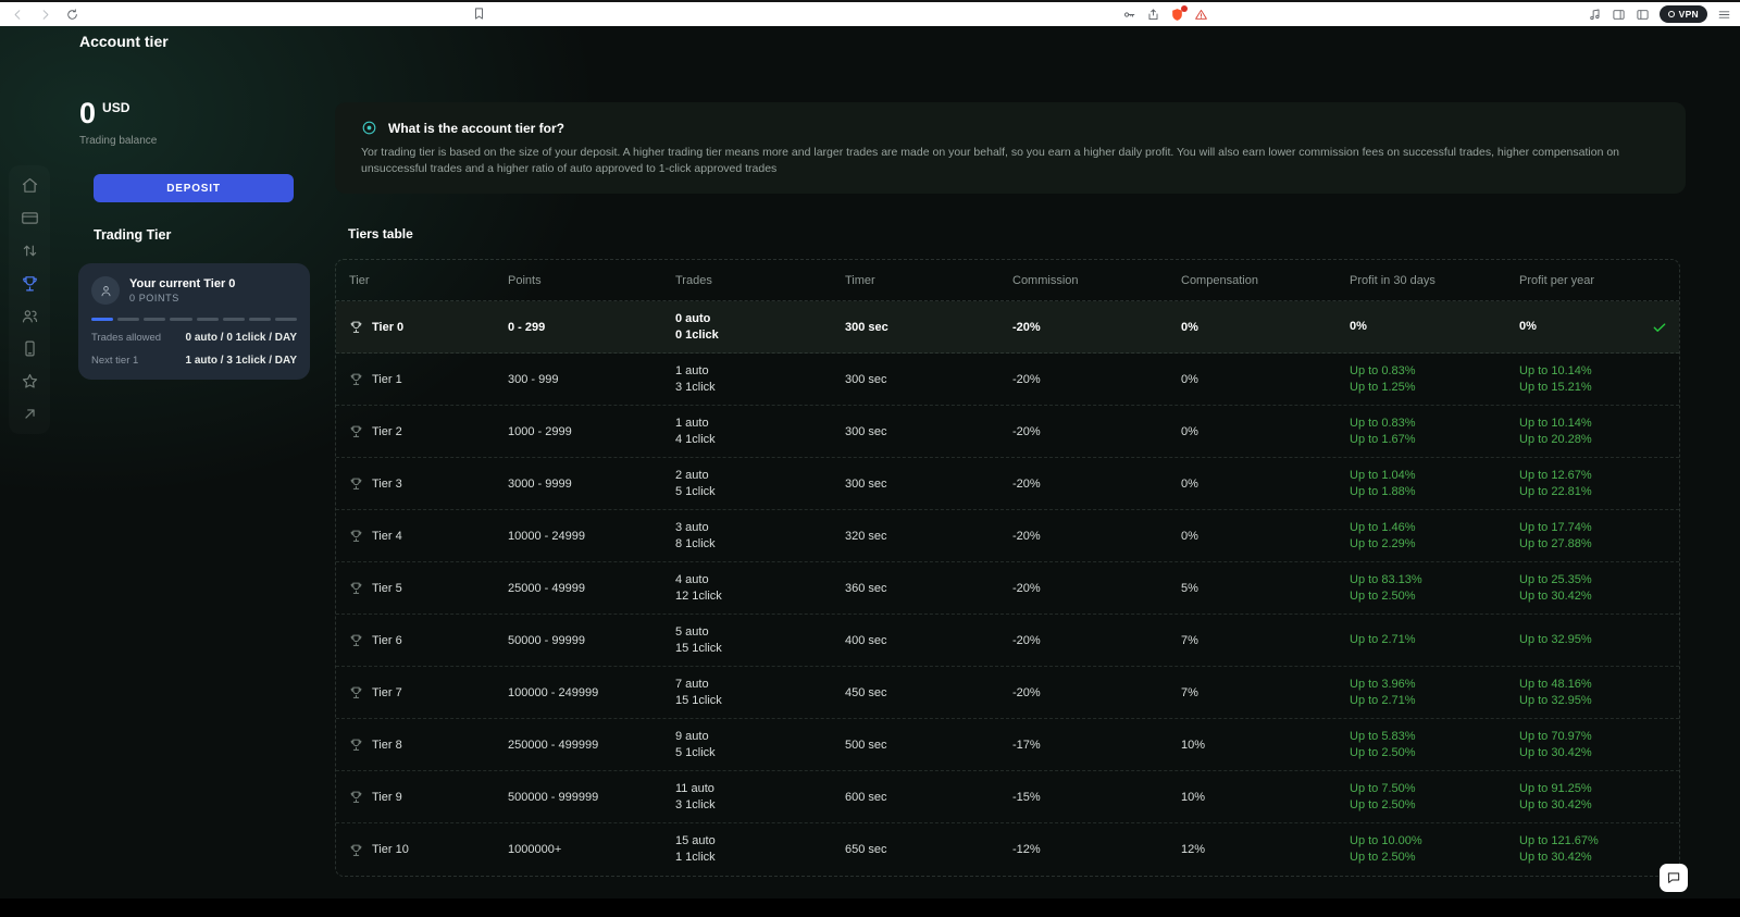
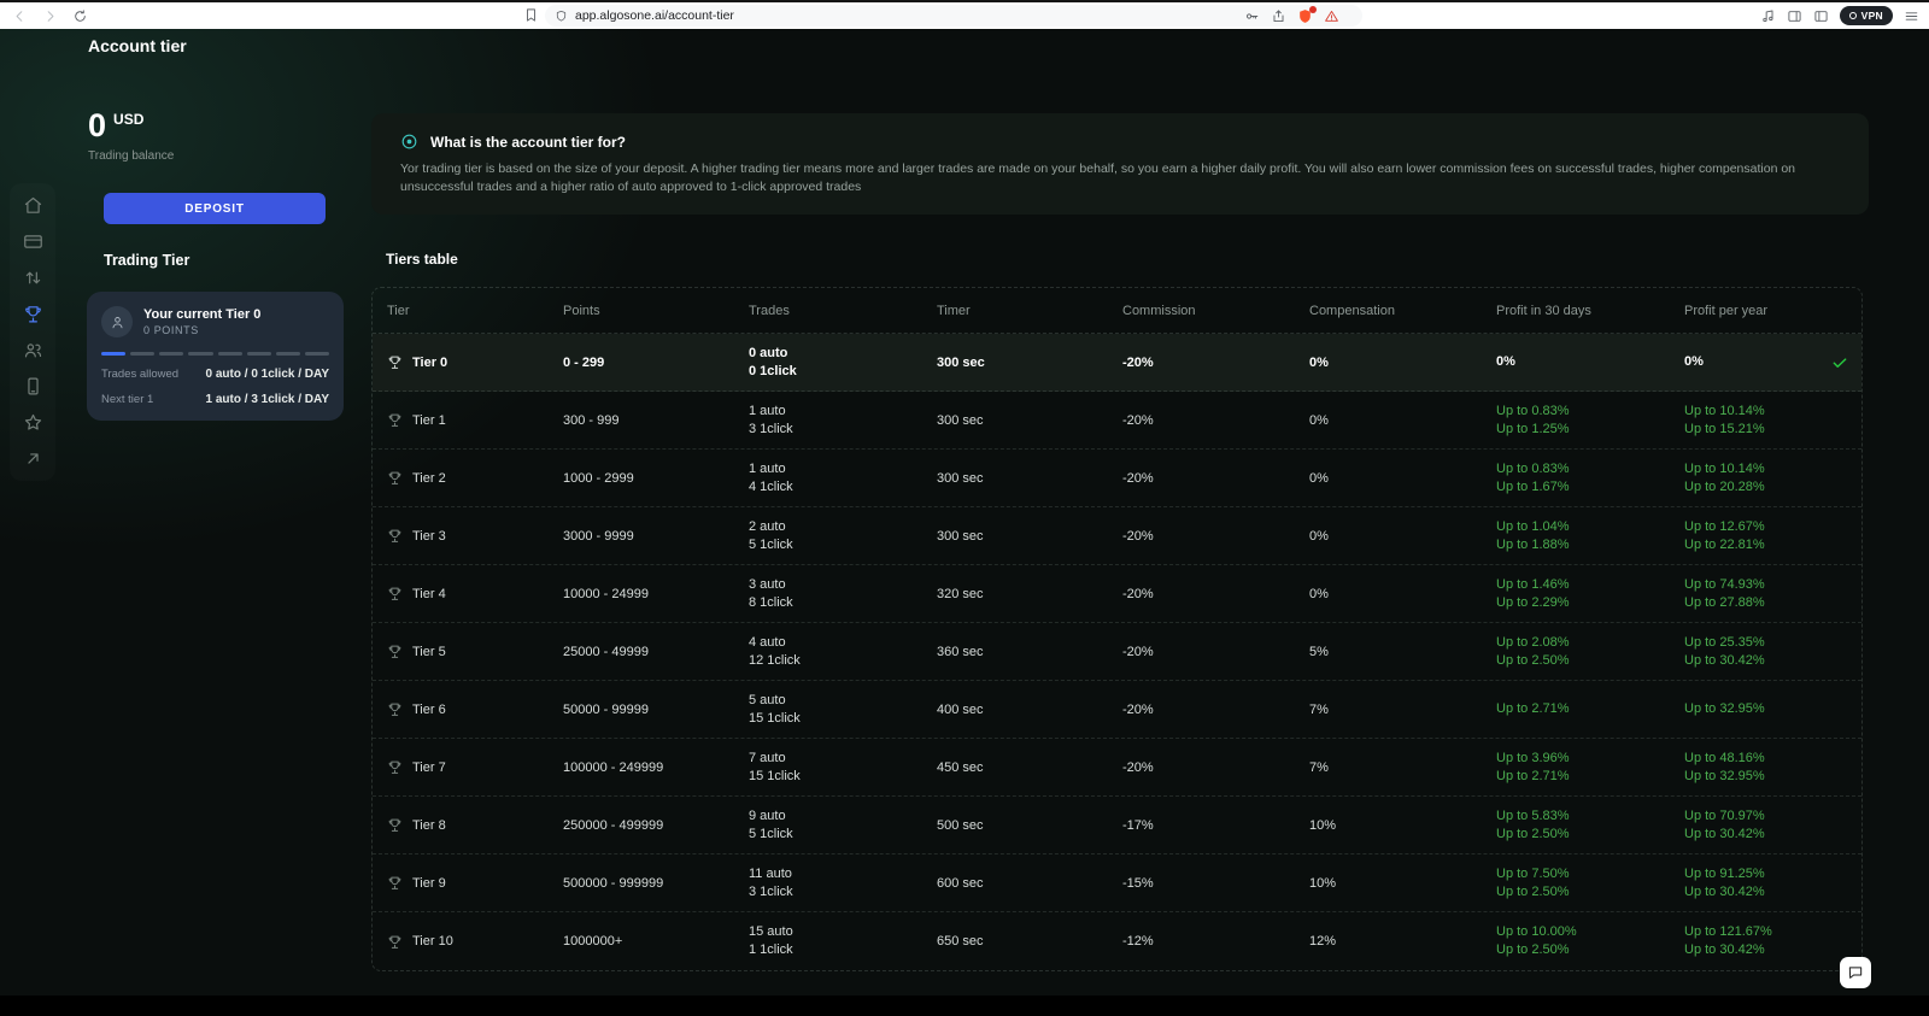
+ app.algosone.ai/account-tier
  VPN
  Account tier
  0
  USD
  Trading balance
  DEPOSIT
  Trading Tier
  Your current Tier 0
  0 POINTS
  Trades allowed
  0 auto / 0 1click / DAY
  Next tier 1
  1 auto / 3 1click / DAY
  What is the account tier for?
  Yor trading tier is based on the size of your deposit. A higher trading tier means more and larger trades are made on your behalf, so you earn a higher daily profit. You will also earn lower commission fees on successful trades, higher compensation on unsuccessful trades and a higher ratio of auto approved to 1-click approved trades
  Tiers table
  Tier
  Points
  Trades
  Timer
  Commission
  Compensation
  Profit in 30 days
  Profit per year
  Tier 0
  0 - 299
  0 auto
  0 1click
  300 sec
  -20%
  0%
  0%
  0%
  Tier 1
  300 - 999
  1 auto
  3 1click
  300 sec
  -20%
  0%
  Up to 0.83%
  Up to 1.25%
  Up to 10.14%
  Up to 15.21%
  Tier 2
  1000 - 2999
  1 auto
  4 1click
  300 sec
  -20%
  0%
  Up to 0.83%
  Up to 1.67%
  Up to 10.14%
  Up to 20.28%
  Tier 3
  3000 - 9999
  2 auto
  5 1click
  300 sec
  -20%
  0%
  Up to 1.04%
  Up to 1.88%
  Up to 12.67%
  Up to 22.81%
  Tier 4
  10000 - 24999
  3 auto
  8 1click
  320 sec
  -20%
  0%
  Up to 1.46%
  Up to 2.29%
- Up to 17.74%
+ Up to 74.93%
  Up to 27.88%
  Tier 5
  25000 - 49999
  4 auto
  12 1click
  360 sec
  -20%
  5%
- Up to 83.13%
+ Up to 2.08%
  Up to 2.50%
  Up to 25.35%
  Up to 30.42%
  Tier 6
  50000 - 99999
  5 auto
  15 1click
  400 sec
  -20%
  7%
  Up to 2.71%
  Up to 32.95%
  Tier 7
  100000 - 249999
  7 auto
  15 1click
  450 sec
  -20%
  7%
  Up to 3.96%
  Up to 2.71%
  Up to 48.16%
  Up to 32.95%
  Tier 8
  250000 - 499999
  9 auto
  5 1click
  500 sec
  -17%
  10%
  Up to 5.83%
  Up to 2.50%
  Up to 70.97%
  Up to 30.42%
  Tier 9
  500000 - 999999
  11 auto
  3 1click
  600 sec
  -15%
  10%
  Up to 7.50%
  Up to 2.50%
  Up to 91.25%
  Up to 30.42%
  Tier 10
  1000000+
  15 auto
  1 1click
  650 sec
  -12%
  12%
  Up to 10.00%
  Up to 2.50%
  Up to 121.67%
  Up to 30.42%
